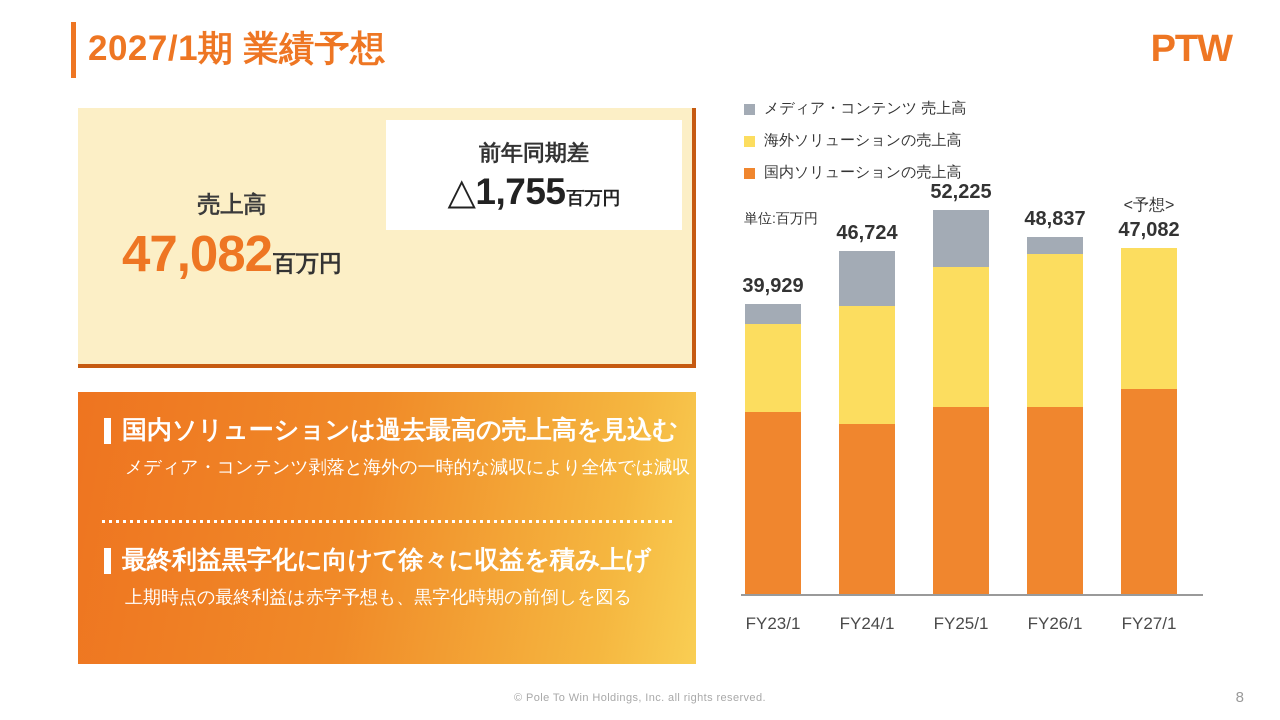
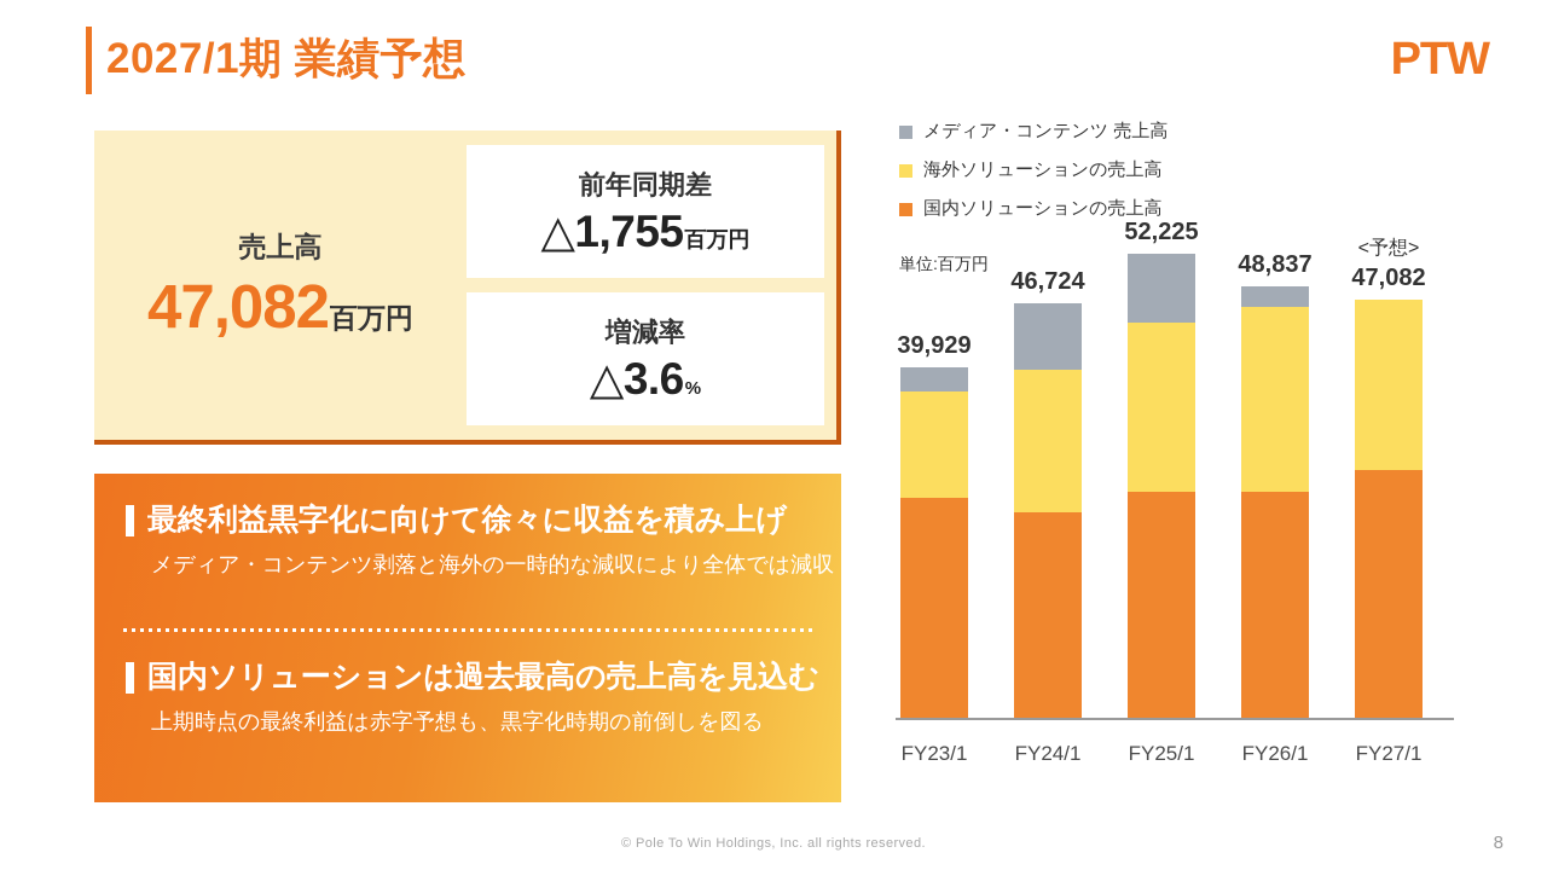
  2027/1期 業績予想
  PTW
  売上高
  47,082
  百万円
  前年同期差
  △1,755
  百万円
+ 増減率
+ △3.6
+ %
- 国内ソリューションは過去最高の売上高を見込む
+ 最終利益黒字化に向けて徐々に収益を積み上げ
  メディア・コンテンツ剥落と海外の一時的な減収により全体では減収
- 最終利益黒字化に向けて徐々に収益を積み上げ
+ 国内ソリューションは過去最高の売上高を見込む
  上期時点の最終利益は赤字予想も、黒字化時期の前倒しを図る
  メディア・コンテンツ 売上高
  海外ソリューションの売上高
  国内ソリューションの売上高
  単位:百万円
  39,929
  FY23/1
  46,724
  FY24/1
  52,225
  FY25/1
  48,837
  FY26/1
  47,082
  <予想>
  FY27/1
  © Pole To Win Holdings, Inc. all rights reserved.
  8
